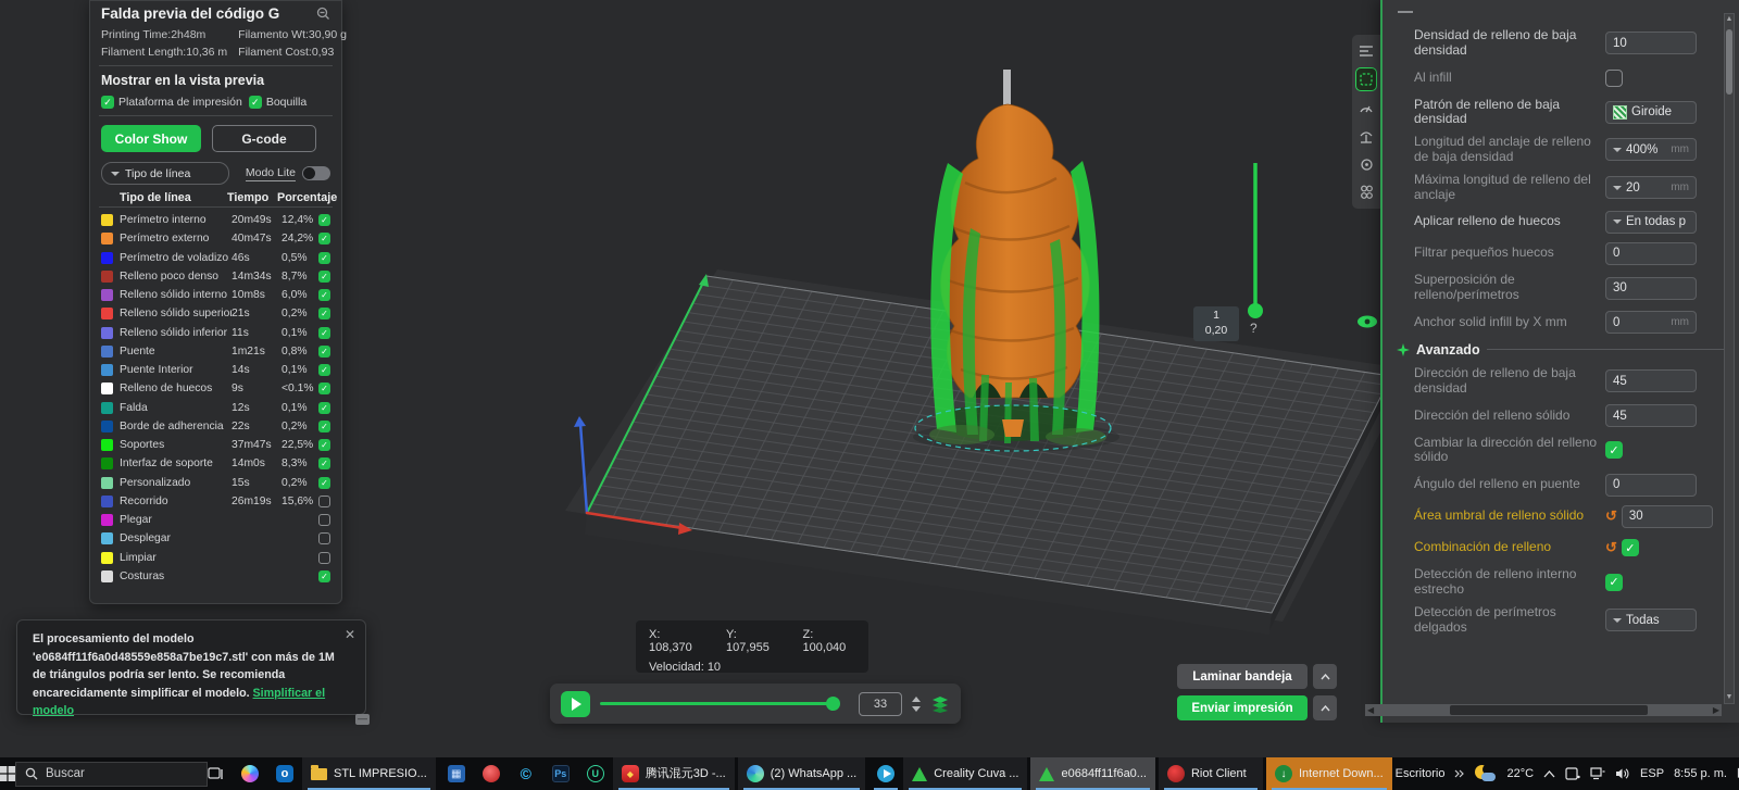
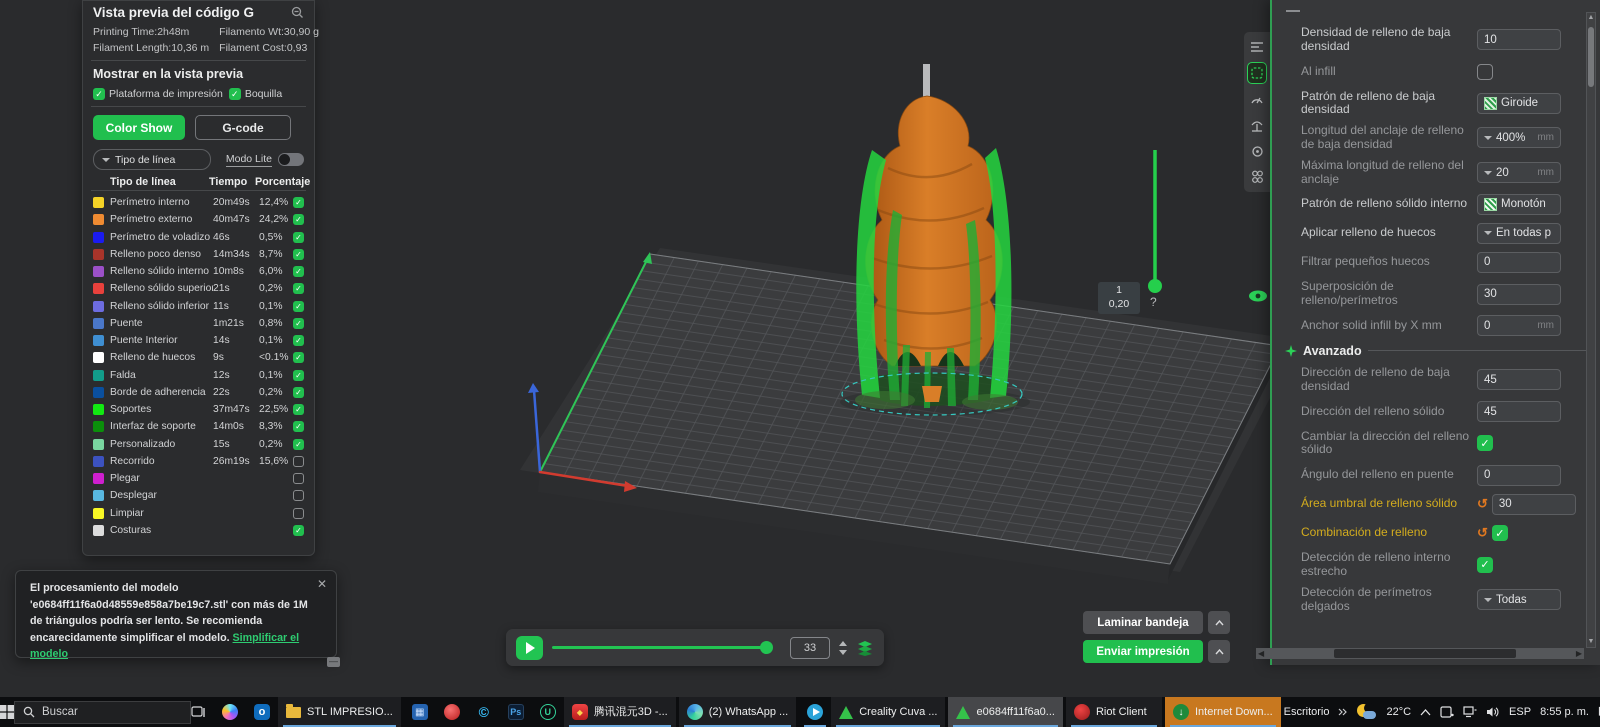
  1
  0,20
  ?
- X: 108,370
- Y: 107,955
- Z: 100,040
- Velocidad: 10
- Falda previa del código G
+ Vista previa del código G
  Printing Time:2h48m
  Filamento Wt:30,90 g
  Filament Length:10,36 m
  Filament Cost:0,93
  Mostrar en la vista previa
  ✓
  Plataforma de impresión
  ✓
  Boquilla
  Color Show
  G-code
  Tipo de línea
  Modo Lite
  Tipo de línea
  Tiempo
  Porcentaje
  Perímetro interno
  20m49s
  12,4%
  ✓
  Perímetro externo
  40m47s
  24,2%
  ✓
  Perímetro de voladizo
  46s
  0,5%
  ✓
  Relleno poco denso
  14m34s
  8,7%
  ✓
  Relleno sólido interno
  10m8s
  6,0%
  ✓
  Relleno sólido superio
  21s
  0,2%
  ✓
  Relleno sólido inferior
  11s
  0,1%
  ✓
  Puente
  1m21s
  0,8%
  ✓
  Puente Interior
  14s
  0,1%
  ✓
  Relleno de huecos
  9s
  <0.1%
  ✓
  Falda
  12s
  0,1%
  ✓
  Borde de adherencia
  22s
  0,2%
  ✓
  Soportes
  37m47s
  22,5%
  ✓
  Interfaz de soporte
  14m0s
  8,3%
  ✓
  Personalizado
  15s
  0,2%
  ✓
  Recorrido
  26m19s
  15,6%
  Plegar
  Desplegar
  Limpiar
  Costuras
  ✓
  El procesamiento del modelo 'e0684ff11f6a0d48559e858a7be19c7.stl' con más de 1M de triángulos podría ser lento. Se recomienda encarecidamente simplificar el modelo. Simplificar el modelo
  ✕
  —
  33
  Laminar bandeja
  Enviar impresión
  Densidad de relleno de baja densidad
  10
  Al infill
  Patrón de relleno de baja densidad
  Giroide
  Longitud del anclaje de relleno de baja densidad
  400%
  mm
  Máxima longitud de relleno del anclaje
  20
  mm
+ Patrón de relleno sólido interno
+ Monotón
  Aplicar relleno de huecos
  En todas p
  Filtrar pequeños huecos
  0
  Superposición de relleno/perímetros
  30
  Anchor solid infill by X mm
  0
  mm
  Avanzado
  Dirección de relleno de baja densidad
  45
  Dirección del relleno sólido
  45
  Cambiar la dirección del relleno sólido
  ✓
  Ángulo del relleno en puente
  0
  Área umbral de relleno sólido
  ↺
  30
  Combinación de relleno
  ↺
  ✓
  Detección de relleno interno estrecho
  ✓
  Detección de perímetros delgados
  Todas
  ◀
  ▶
  Buscar
  o
  STL IMPRESIO...
  ▦
  ©
  Ps
  U
  ◆
  腾讯混元3D -...
  (2) WhatsApp ...
  Creality Cuva ...
  e0684ff11f6a0...
  Riot Client
  ↓
  Internet Down...
  Escritorio
  22°C
  ESP
  8:55 p. m.
